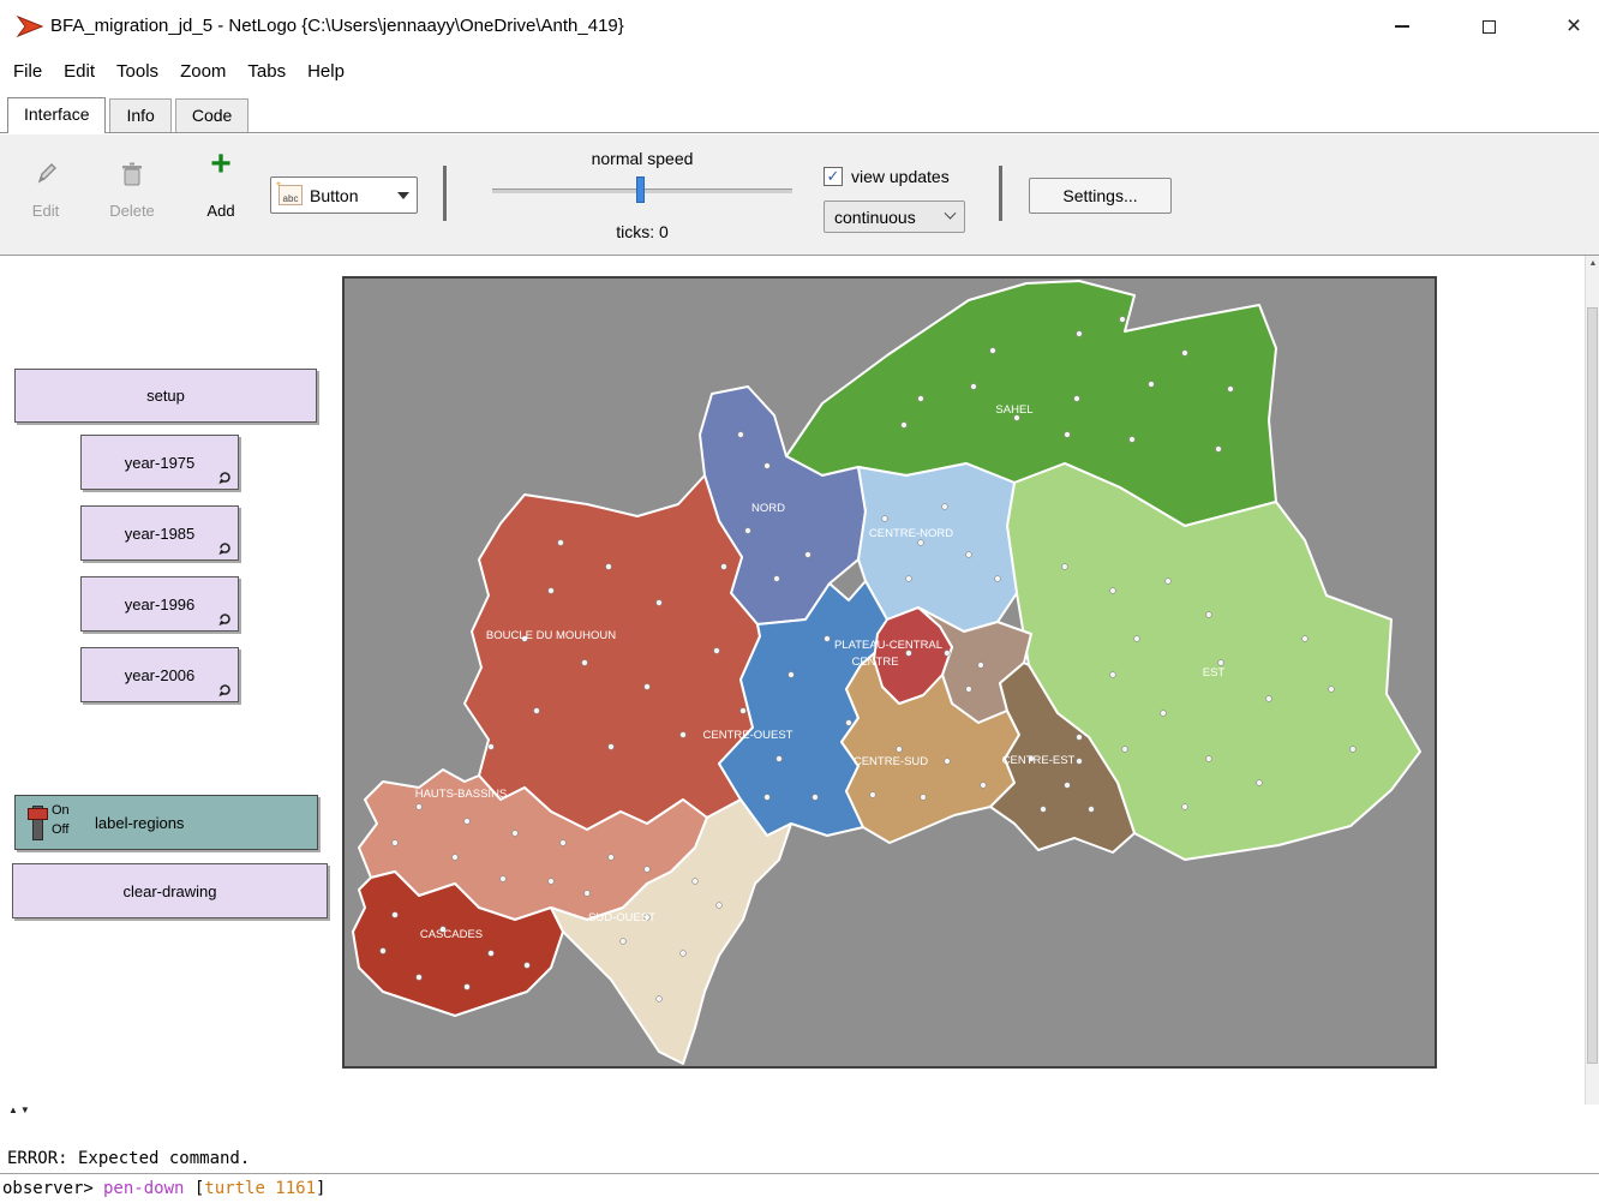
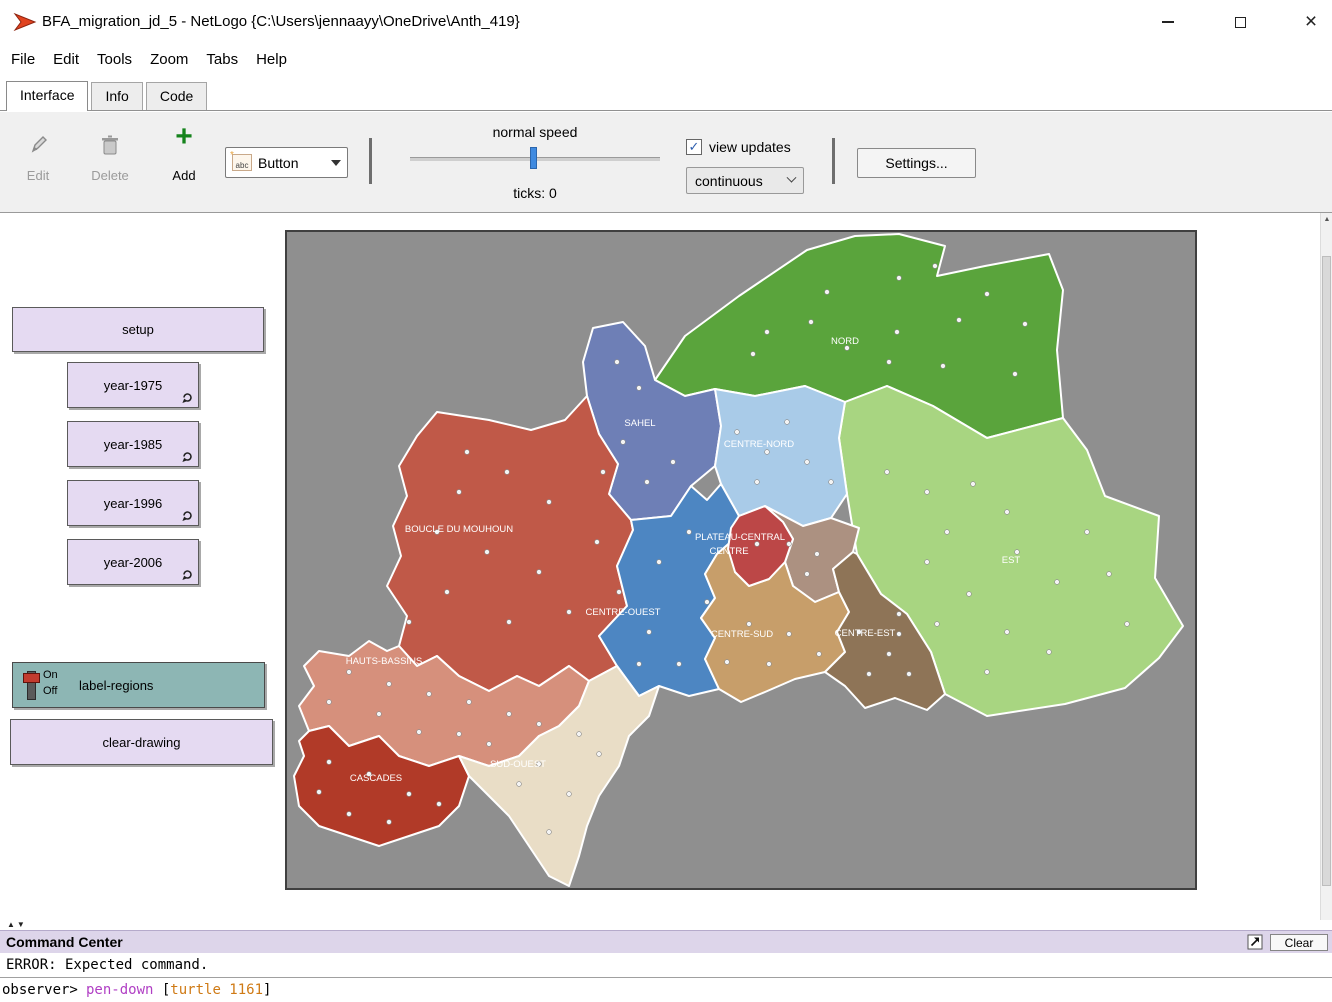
  BFA_migration_jd_5 - NetLogo {C:\Users\jennaayy\OneDrive\Anth_419}
  ×
  File Edit Tools Zoom Tabs Help
  Interface
  Info
  Code
  Edit
  Delete
  +
  Add
  *
  abc
  Button
  normal speed
  ticks: 0
  ✓
  view updates
  continuous
  Settings...
  setup
  year-1975
  year-1985
  year-1996
  year-2006
  On
  Off
  label-regions
  clear-drawing
- SAHEL
+ NORD
  EST
- NORD
+ SAHEL
  CENTRE-NORD
  BOUCLE DU MOUHOUN
  CENTRE-OUEST
  PLATEAU-CENTRAL
  CENTRE-SUD
  CENTRE-EST
  HAUTS-BASSINS
  CASCADES
  SUD-OUEST
  CENTRE
  ▲▼
+ Command Center
+ Clear
  ERROR: Expected command.
  observer>
  pen-down [turtle 1161]
